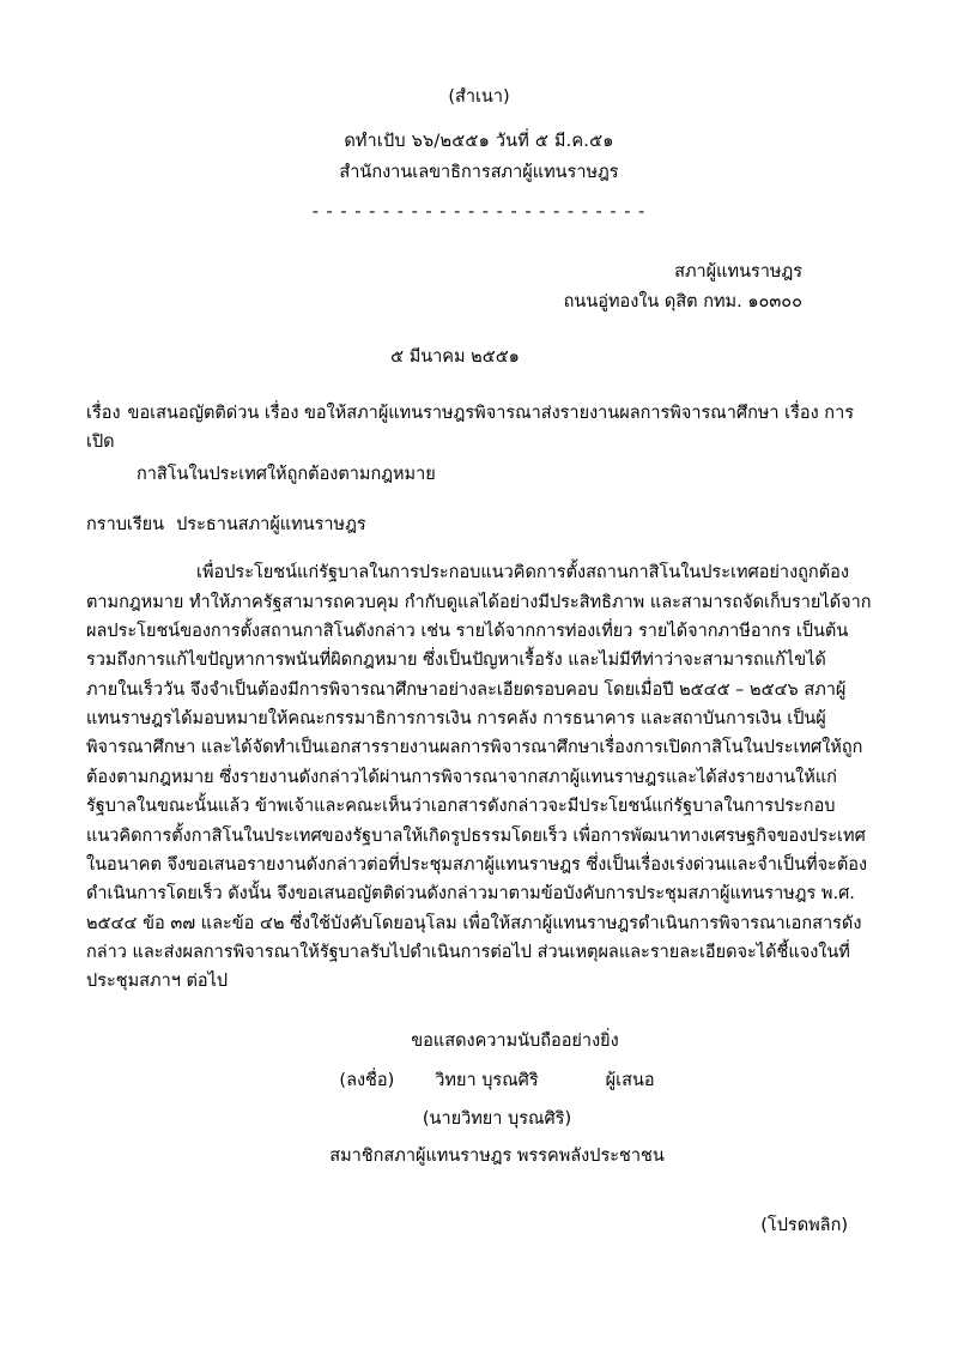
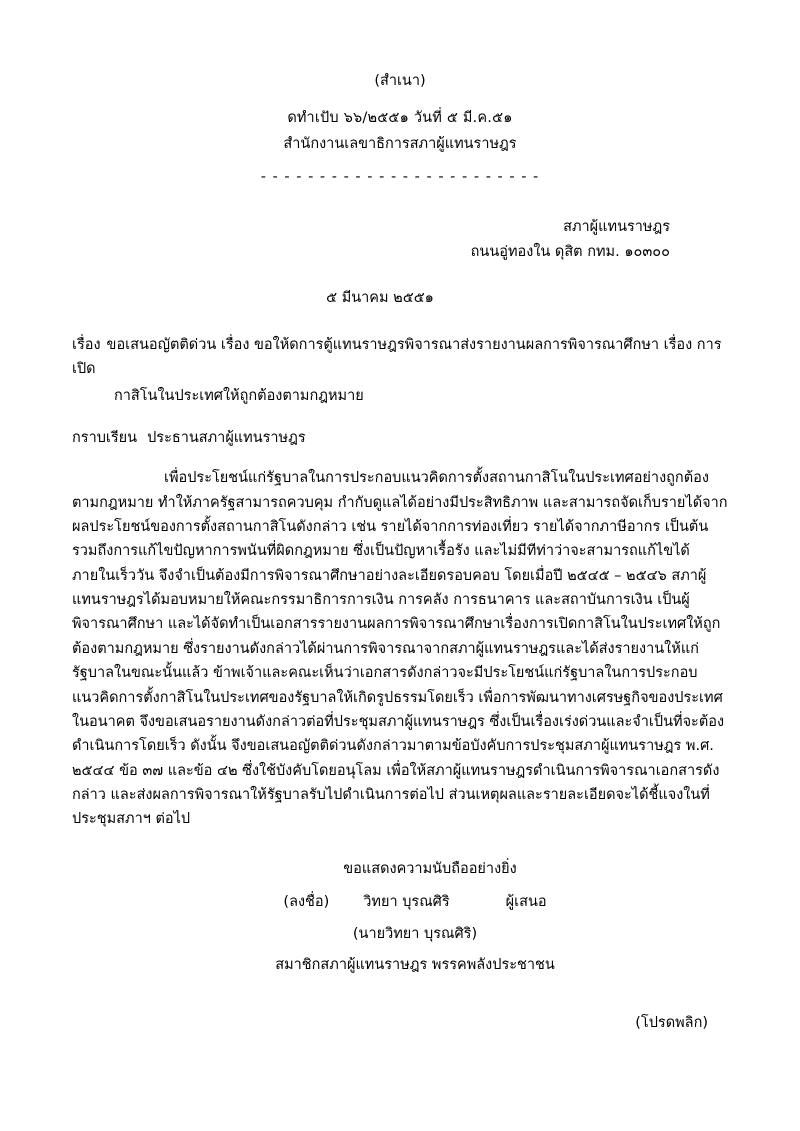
  (สำเนา)
  ดทำเปับ ๖๖/๒๕๕๑ วันที่ ๕ มี.ค.๕๑
  สำนักงานเลขาธิการสภาผู้แทนราษฎร
  - - - - - - - - - - - - - - - - - - - - - - - -
  สภาผู้แทนราษฎร
  ถนนอู่ทองใน ดุสิต กทม. ๑๐๓๐๐
  ๕ มีนาคม ๒๕๕๑
- เรื่อง ขอเสนอญัตติด่วน เรื่อง ขอให้สภาผู้แทนราษฎรพิจารณาส่งรายงานผลการพิจารณาศึกษา เรื่อง การเปิด
+ เรื่อง ขอเสนอญัตติด่วน เรื่อง ขอให้ดการตู้แทนราษฎรพิจารณาส่งรายงานผลการพิจารณาศึกษา เรื่อง การเปิด
  กาสิโนในประเทศให้ถูกต้องตามกฎหมาย
  กราบเรียน ประธานสภาผู้แทนราษฎร
  เพื่อประโยชน์แก่รัฐบาลในการประกอบแนวคิดการตั้งสถานกาสิโนในประเทศอย่างถูกต้องตามกฎหมาย ทำให้ภาครัฐสามารถควบคุม กำกับดูแลได้อย่างมีประสิทธิภาพ และสามารถจัดเก็บรายได้จากผลประโยชน์ของการตั้งสถานกาสิโนดังกล่าว เช่น รายได้จากการท่องเที่ยว รายได้จากภาษีอากร เป็นต้น รวมถึงการแก้ไขปัญหาการพนันที่ผิดกฎหมาย ซึ่งเป็นปัญหาเรื้อรัง และไม่มีทีท่าว่าจะสามารถแก้ไขได้ภายในเร็ววัน จึงจำเป็นต้องมีการพิจารณาศึกษาอย่างละเอียดรอบคอบ โดยเมื่อปี ๒๕๔๕ – ๒๕๔๖ สภาผู้แทนราษฎรได้มอบหมายให้คณะกรรมาธิการการเงิน การคลัง การธนาคาร และสถาบันการเงิน เป็นผู้พิจารณาศึกษา และได้จัดทำเป็นเอกสารรายงานผลการพิจารณาศึกษาเรื่องการเปิดกาสิโนในประเทศให้ถูกต้องตามกฎหมาย ซึ่งรายงานดังกล่าวได้ผ่านการพิจารณาจากสภาผู้แทนราษฎรและได้ส่งรายงานให้แก่รัฐบาลในขณะนั้นแล้ว ข้าพเจ้าและคณะเห็นว่าเอกสารดังกล่าวจะมีประโยชน์แก่รัฐบาลในการประกอบแนวคิดการตั้งกาสิโนในประเทศของรัฐบาลให้เกิดรูปธรรมโดยเร็ว เพื่อการพัฒนาทางเศรษฐกิจของประเทศในอนาคต จึงขอเสนอรายงานดังกล่าวต่อที่ประชุมสภาผู้แทนราษฎร ซึ่งเป็นเรื่องเร่งด่วนและจำเป็นที่จะต้องดำเนินการโดยเร็ว ดังนั้น จึงขอเสนอญัตติด่วนดังกล่าวมาตามข้อบังคับการประชุมสภาผู้แทนราษฎร พ.ศ. ๒๕๔๔ ข้อ ๓๗ และข้อ ๔๒ ซึ่งใช้บังคับโดยอนุโลม เพื่อให้สภาผู้แทนราษฎรดำเนินการพิจารณาเอกสารดังกล่าว และส่งผลการพิจารณาให้รัฐบาลรับไปดำเนินการต่อไป ส่วนเหตุผลและรายละเอียดจะได้ชี้แจงในที่ประชุมสภาฯ ต่อไป
  ขอแสดงความนับถืออย่างยิ่ง
  (ลงชื่อ) วิทยา บุรณศิริ ผู้เสนอ
  (นายวิทยา บุรณศิริ)
  สมาชิกสภาผู้แทนราษฎร พรรคพลังประชาชน
  (โปรดพลิก)
